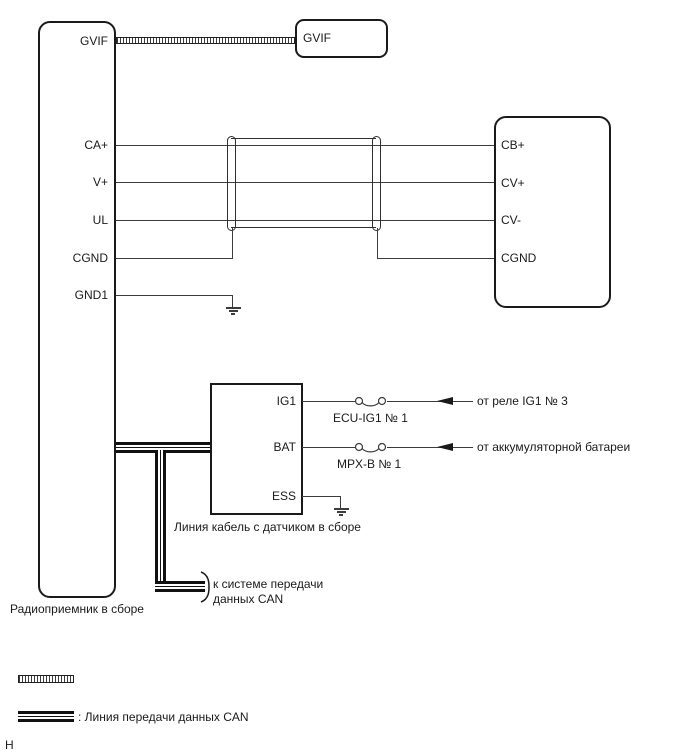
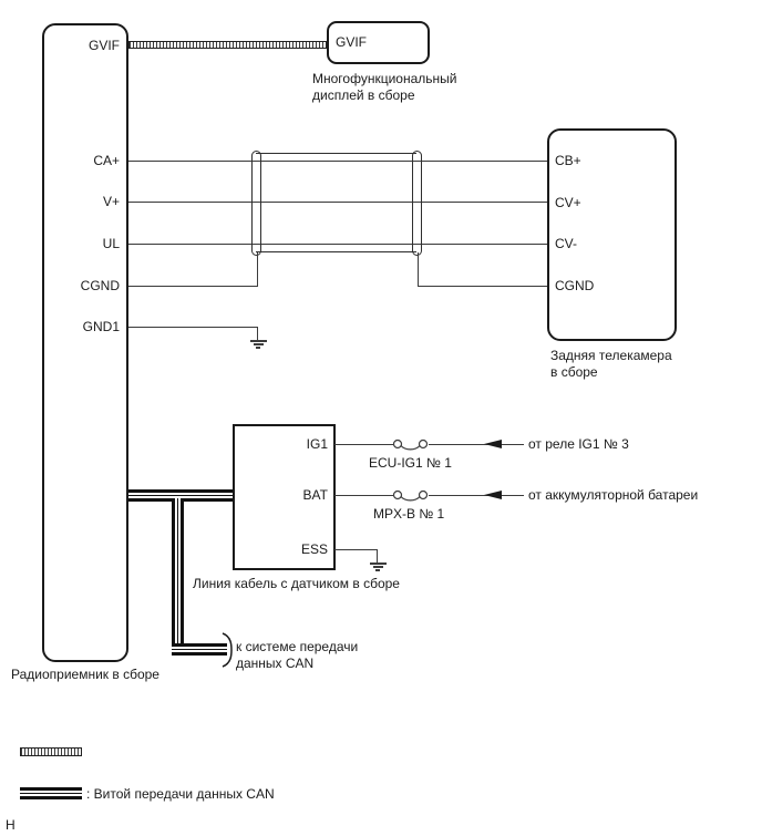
  к системе передачи
  данных CAN
  GVIF
  CA+
  V+
  UL
  CGND
  GND1
  Радиоприемник в сборе
  GVIF
+ Многофункциональный
+ дисплей в сборе
  CB+
  CV+
  CV-
  CGND
+ Задняя телекамера
+ в сборе
  IG1
  BAT
  ESS
  Линия кабель с датчиком в сборе
  ECU-IG1 № 1
  от реле IG1 № 3
  MPX-B № 1
  от аккумуляторной батареи
- : Линия передачи данных CAN
+ : Витой передачи данных CAN
  H
